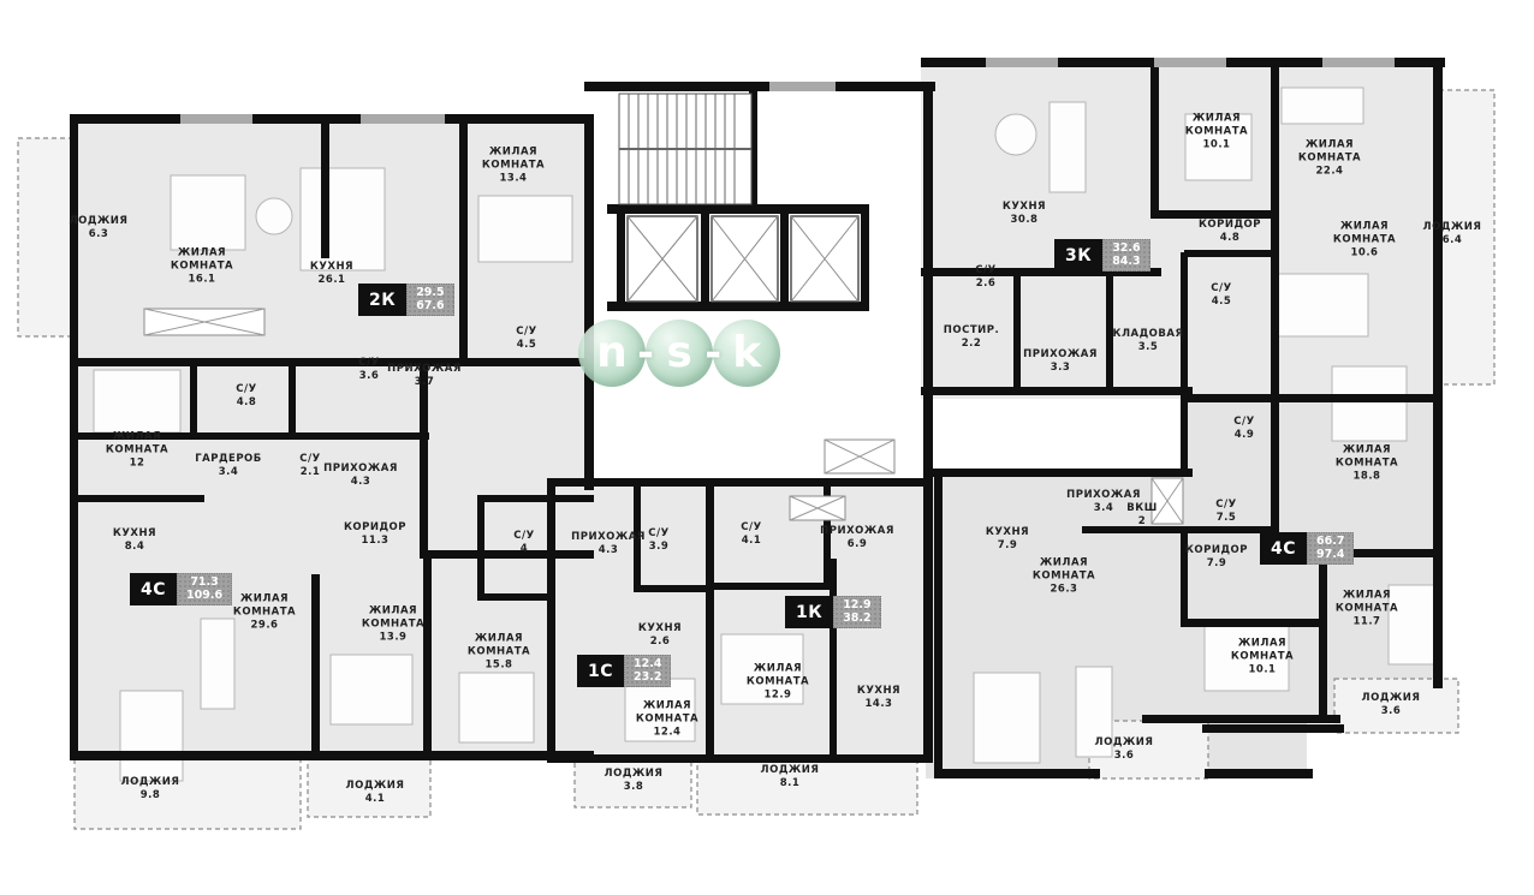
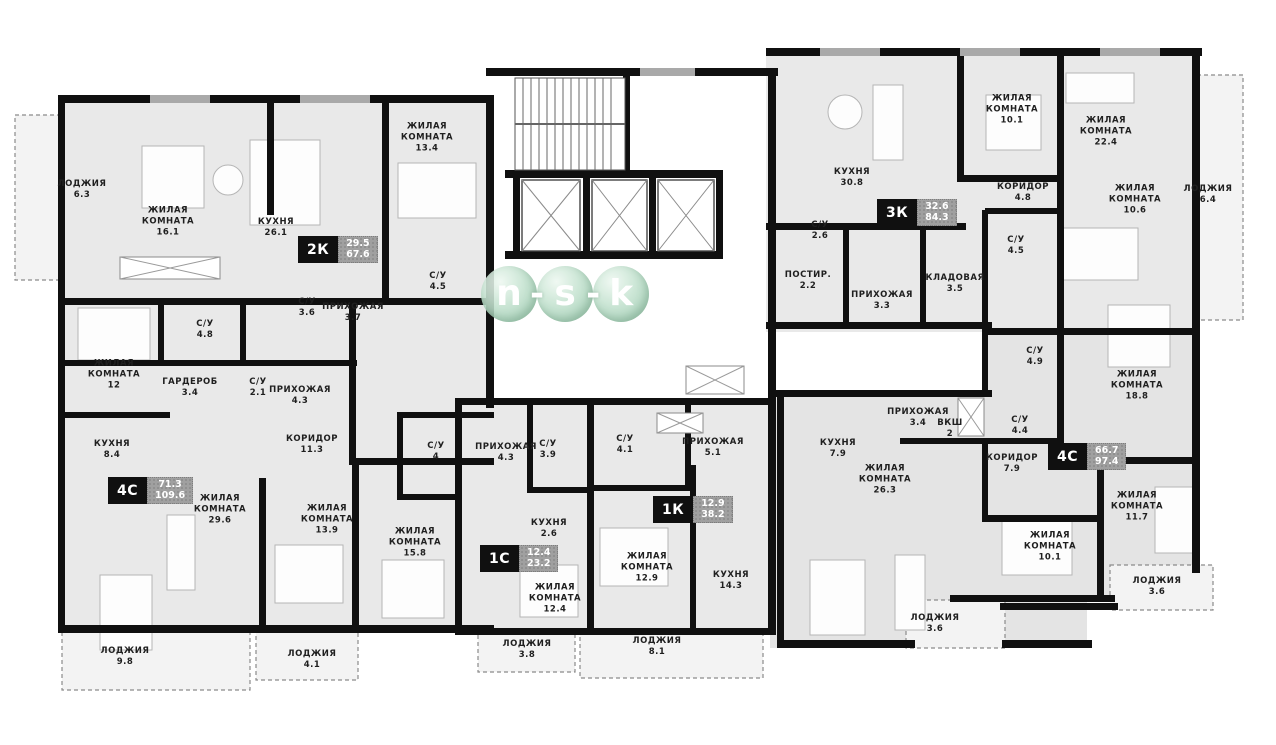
  n
  -
  s
  -
  k
  ЛОДЖИЯ
  6.3
  ЖИЛАЯ КОМНАТА
  16.1
  КУХНЯ
  26.1
  ЖИЛАЯ КОМНАТА
  13.4
  С/У
  4.5
  С/У
  3.6
  ПРИХОЖАЯ
  3.7
  С/У
  4.8
  ЖИЛАЯ КОМНАТА
  12
  ГАРДЕРОБ
  3.4
  С/У
  2.1
  ПРИХОЖАЯ
  4.3
  КУХНЯ
  8.4
  КОРИДОР
  11.3
  С/У
  4
  ЖИЛАЯ КОМНАТА
  29.6
  ЖИЛАЯ КОМНАТА
  13.9
  ЖИЛАЯ КОМНАТА
  15.8
  ЛОДЖИЯ
  9.8
  ЛОДЖИЯ
  4.1
  ПРИХОЖАЯ
  4.3
  С/У
  3.9
  КУХНЯ
  2.6
  ЖИЛАЯ КОМНАТА
  12.4
  ЛОДЖИЯ
  3.8
  С/У
  4.1
  ПРИХОЖАЯ
- 6.9
+ 5.1
  ЖИЛАЯ КОМНАТА
  12.9
  КУХНЯ
  14.3
  ЛОДЖИЯ
  8.1
  КУХНЯ
  30.8
  ЖИЛАЯ КОМНАТА
  10.1
  ЖИЛАЯ КОМНАТА
  22.4
  КОРИДОР
  4.8
  ЖИЛАЯ КОМНАТА
  10.6
  ЛОДЖИЯ
  6.4
  С/У
  2.6
  ПОСТИР.
  2.2
  ПРИХОЖАЯ
  3.3
  КЛАДОВАЯ
  3.5
  С/У
  4.5
  С/У
  4.9
  ЖИЛАЯ КОМНАТА
  18.8
  ПРИХОЖАЯ
  3.4
  ВКШ
  2
  С/У
- 7.5
+ 4.4
  КУХНЯ
  7.9
  КОРИДОР
  7.9
  ЖИЛАЯ КОМНАТА
  26.3
  ЖИЛАЯ КОМНАТА
  11.7
  ЖИЛАЯ КОМНАТА
  10.1
  ЛОДЖИЯ
  3.6
  ЛОДЖИЯ
  3.6
  2К
  29.5
  67.6
  4С
  71.3
  109.6
  1С
  12.4
  23.2
  1К
  12.9
  38.2
  3К
  32.6
  84.3
  4С
  66.7
  97.4
